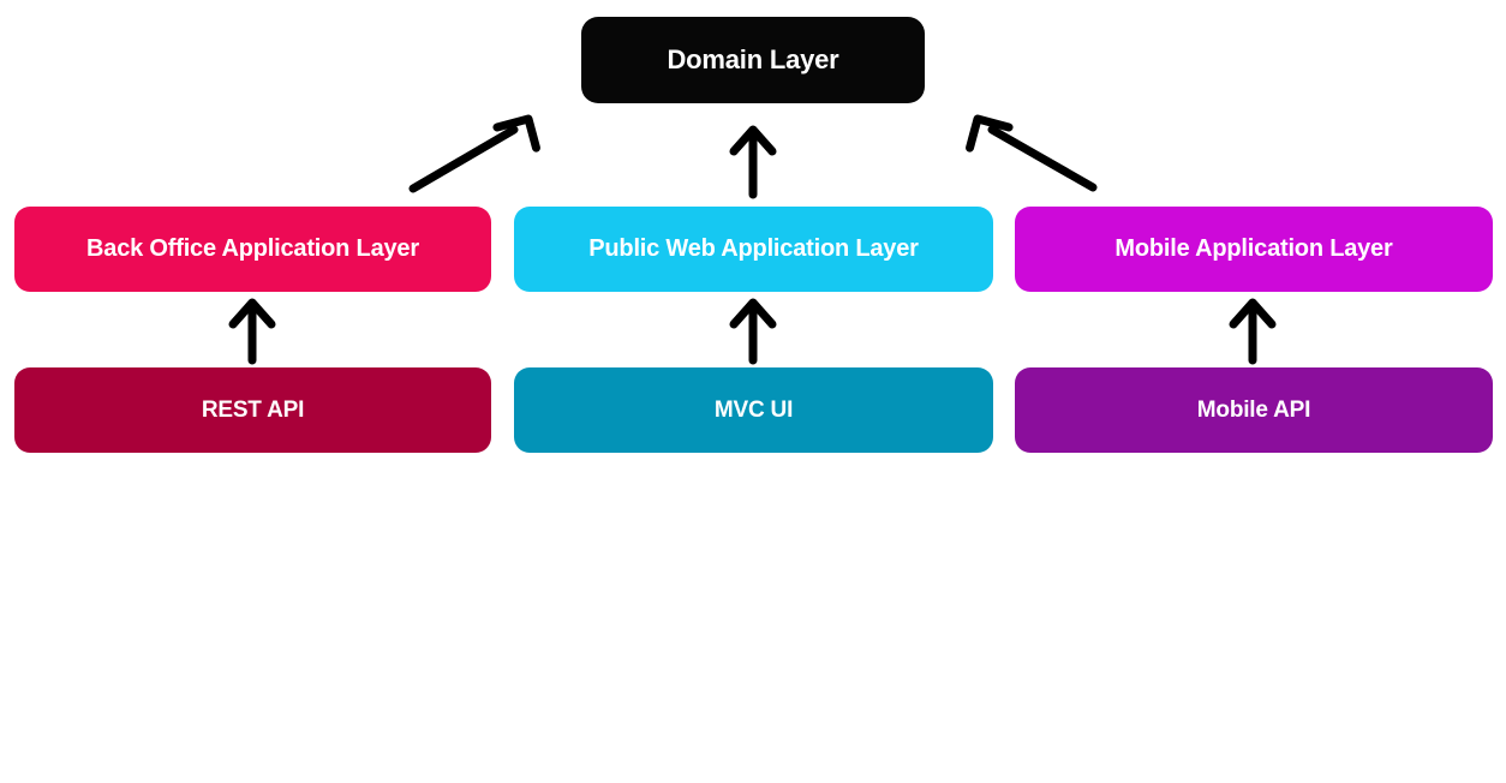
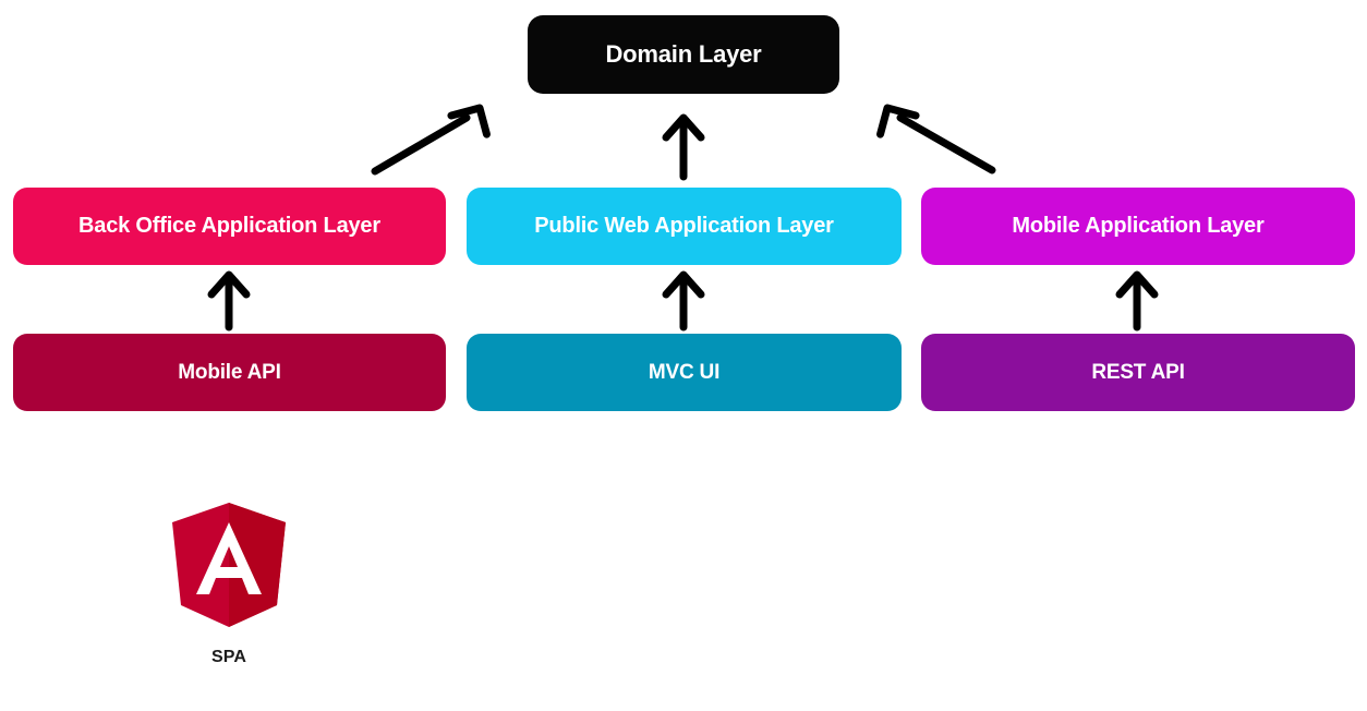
  Domain Layer
  Back Office Application Layer
  Public Web Application Layer
  Mobile Application Layer
- REST API
+ Mobile API
  MVC UI
- Mobile API
+ REST API
+ SPA
